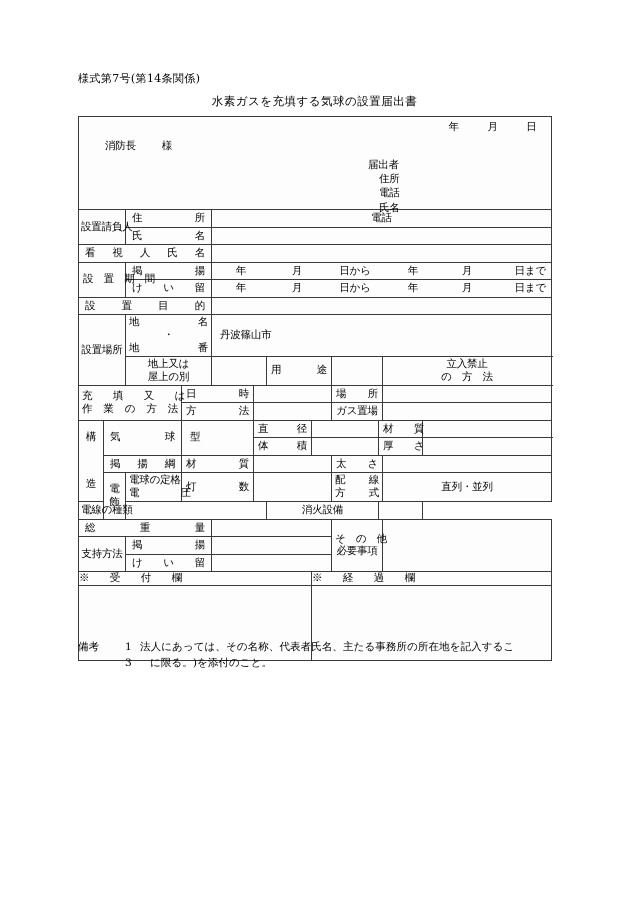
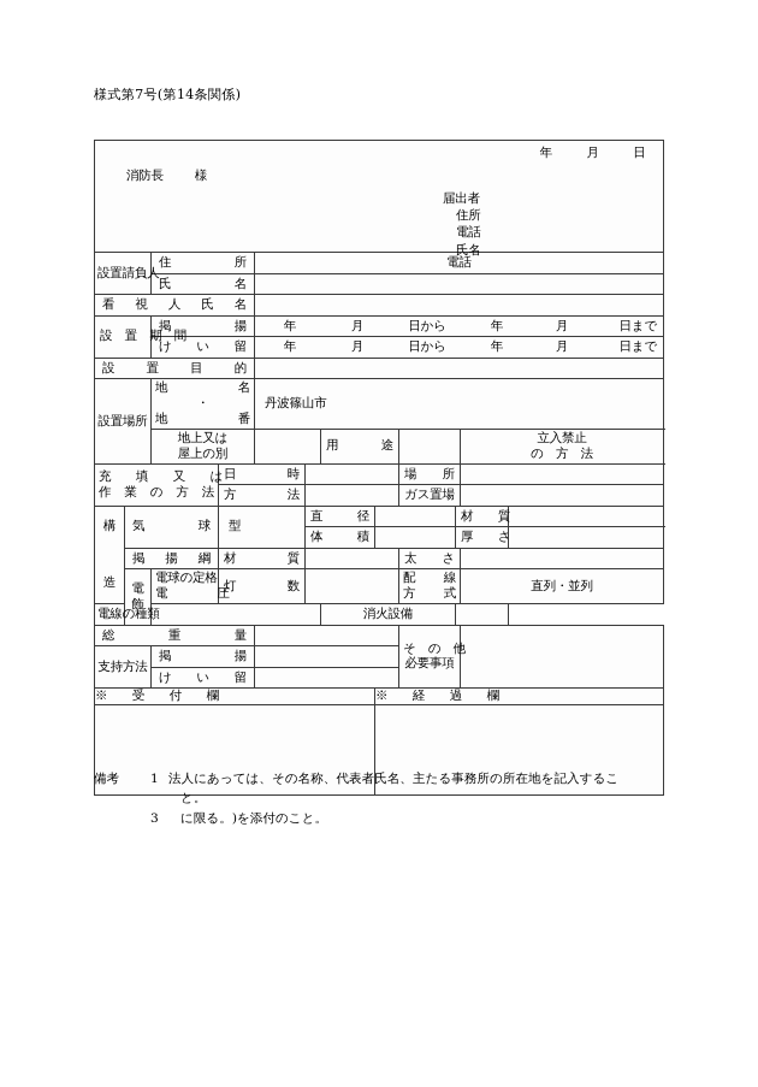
  様式第7号(第14条関係)
- 水素ガスを充填する気球の設置届出書
  年 月 日 消防長 様 届出者 住所 電話 氏名
  設置請負人	住 所	電話
  氏 名
  看 視 人 氏 名
  設 置 期 間	掲 揚	年 月 日から 年 月 日まで
  けい留	年 月 日から 年 月 日まで
  設 置 目 的
  設置場所	地 名 ・ 地 番	丹波篠山市
  地上又は 屋上の別		用 途		立入禁止 の 方 法
  充 填 又 は 作 業 の 方 法	日 時		場 所
  方 法		ガス置場
  構 造	気 球	型	直 径		材 質
  体 積		厚 さ
  掲 揚 綱	材 質		太 さ
  電 飾	電球の定格 電	灯 数		配 線 方 式	直列・並列
  電線の種類		消火設備
  総 重 量		そ の 他 必要事項
  支持方法	掲 揚
  け い 留
  ※ 受 付 欄	※ 経 過 欄
  備考
  1
  法人にあっては、その名称、代表者氏名、主たる事務所の所在地を記入するこ
+ と。
  3
  に限る。)を添付のこと。
